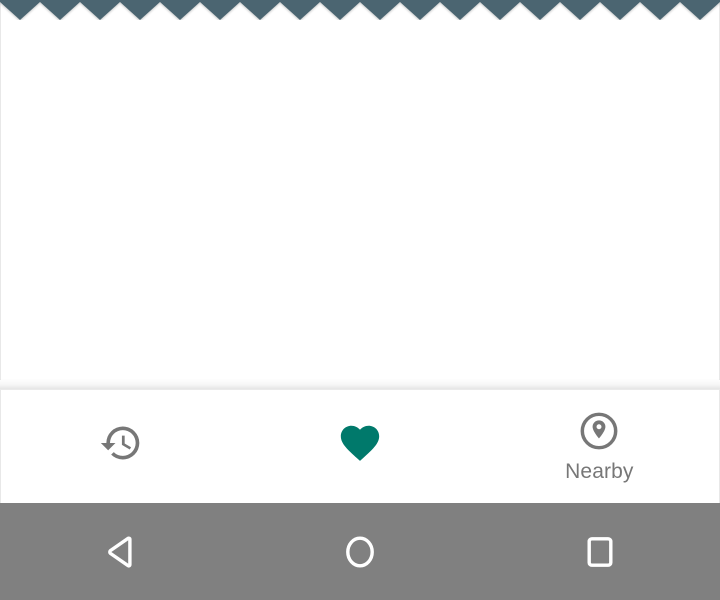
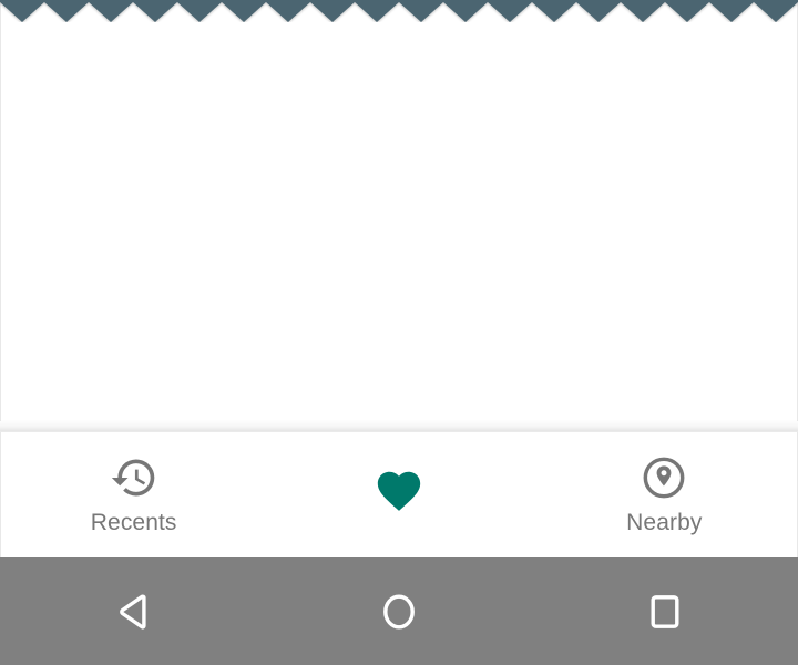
+ Recents
  Nearby
